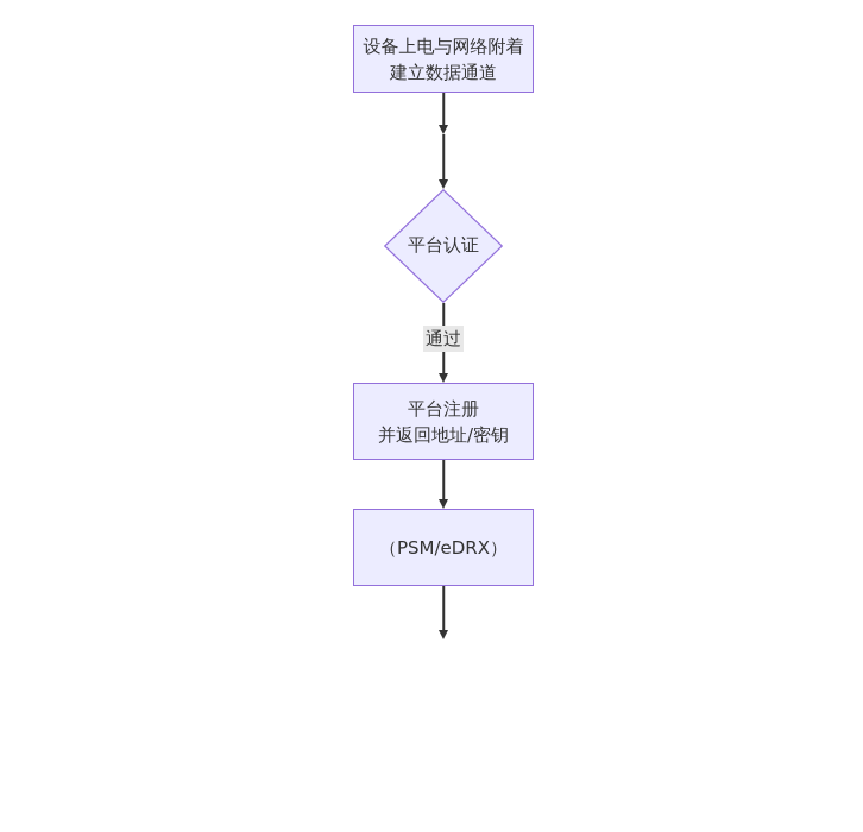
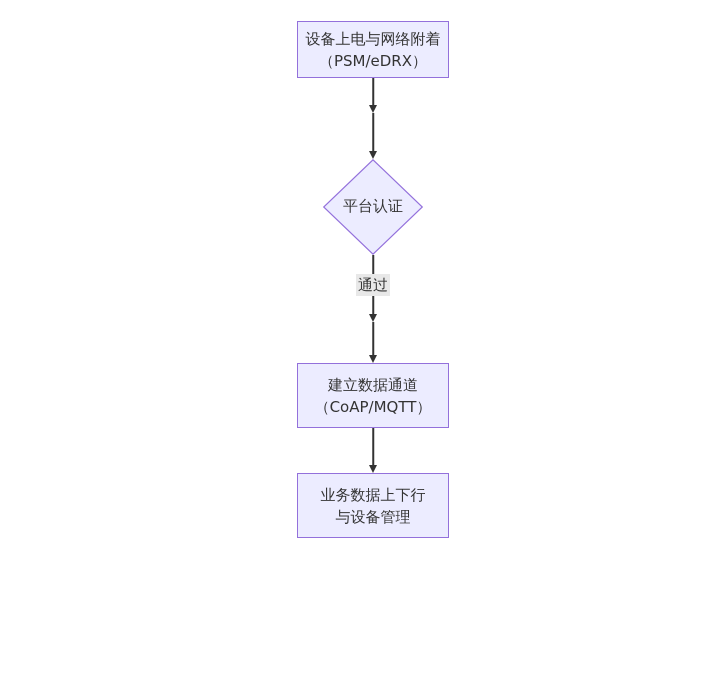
  设备上电与网络附着
- 建立数据通道
+ （PSM/eDRX）
  平台认证
  通过
- 平台注册
- 并返回地址/密钥
- （PSM/eDRX）
+ 建立数据通道
+ （CoAP/MQTT）
+ 业务数据上下行
+ 与设备管理
